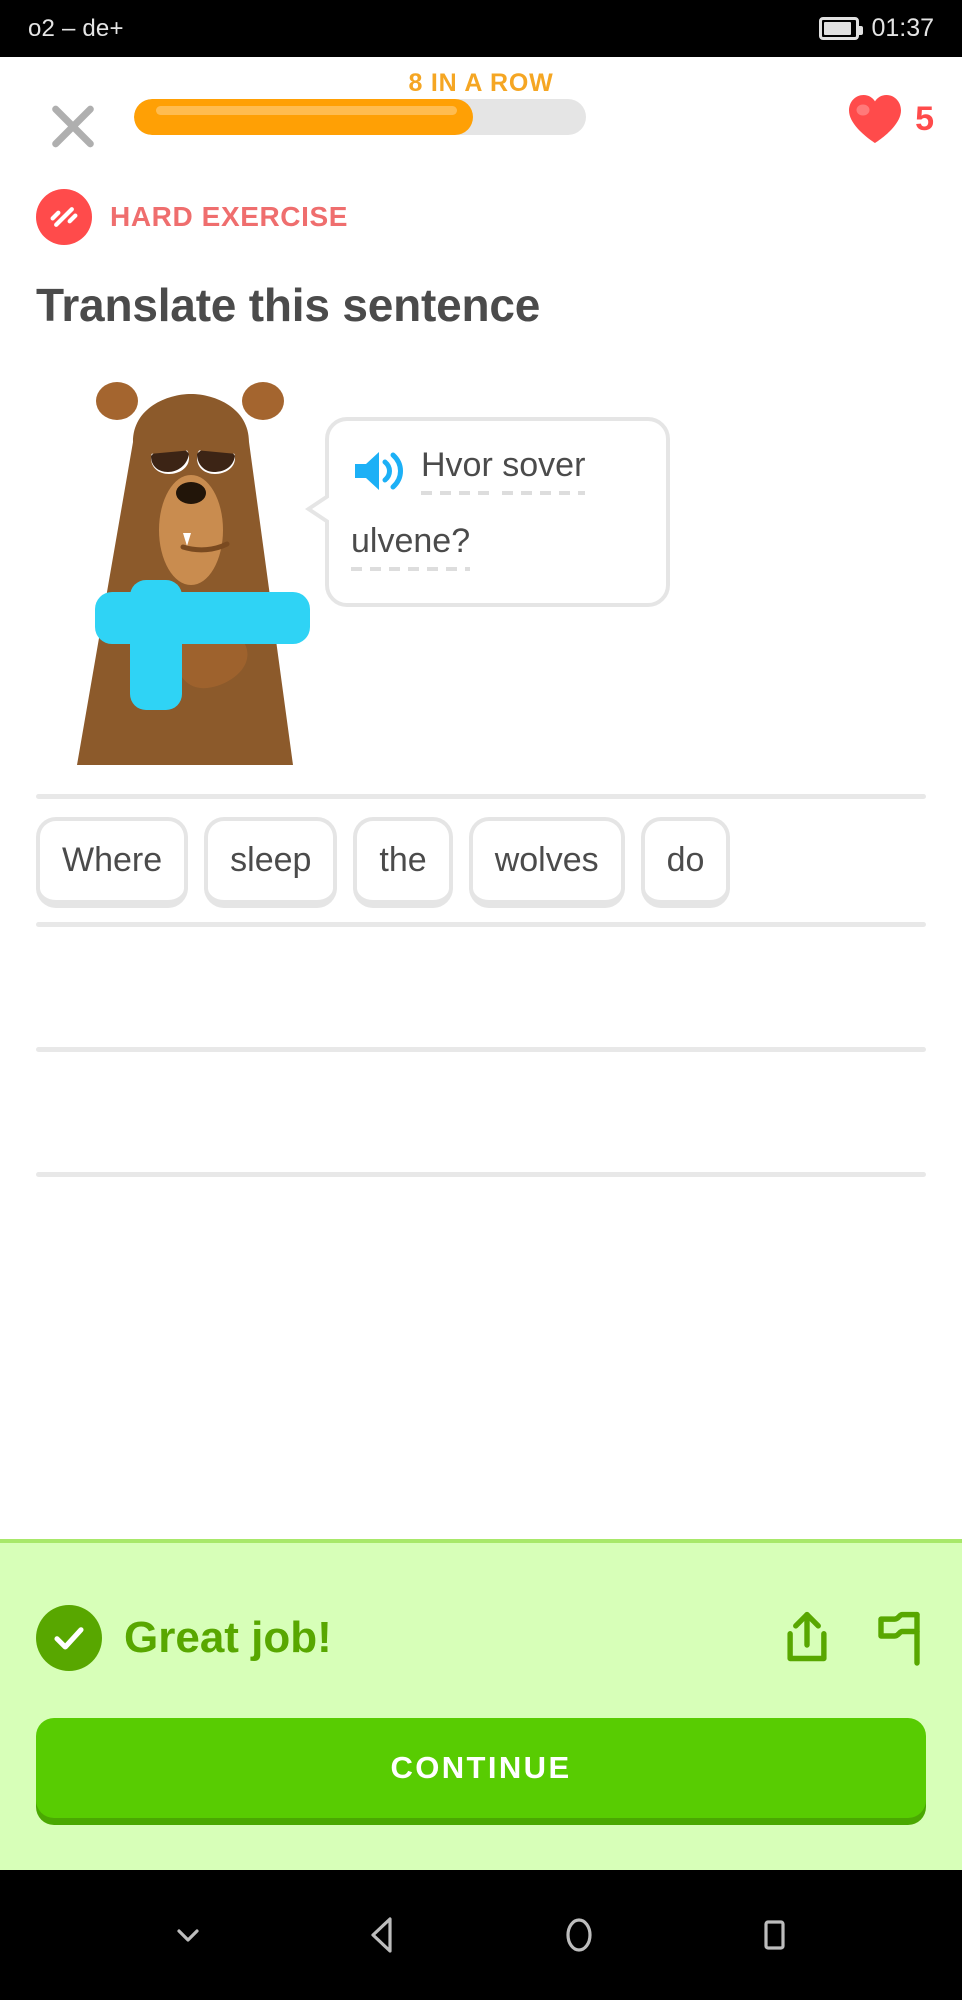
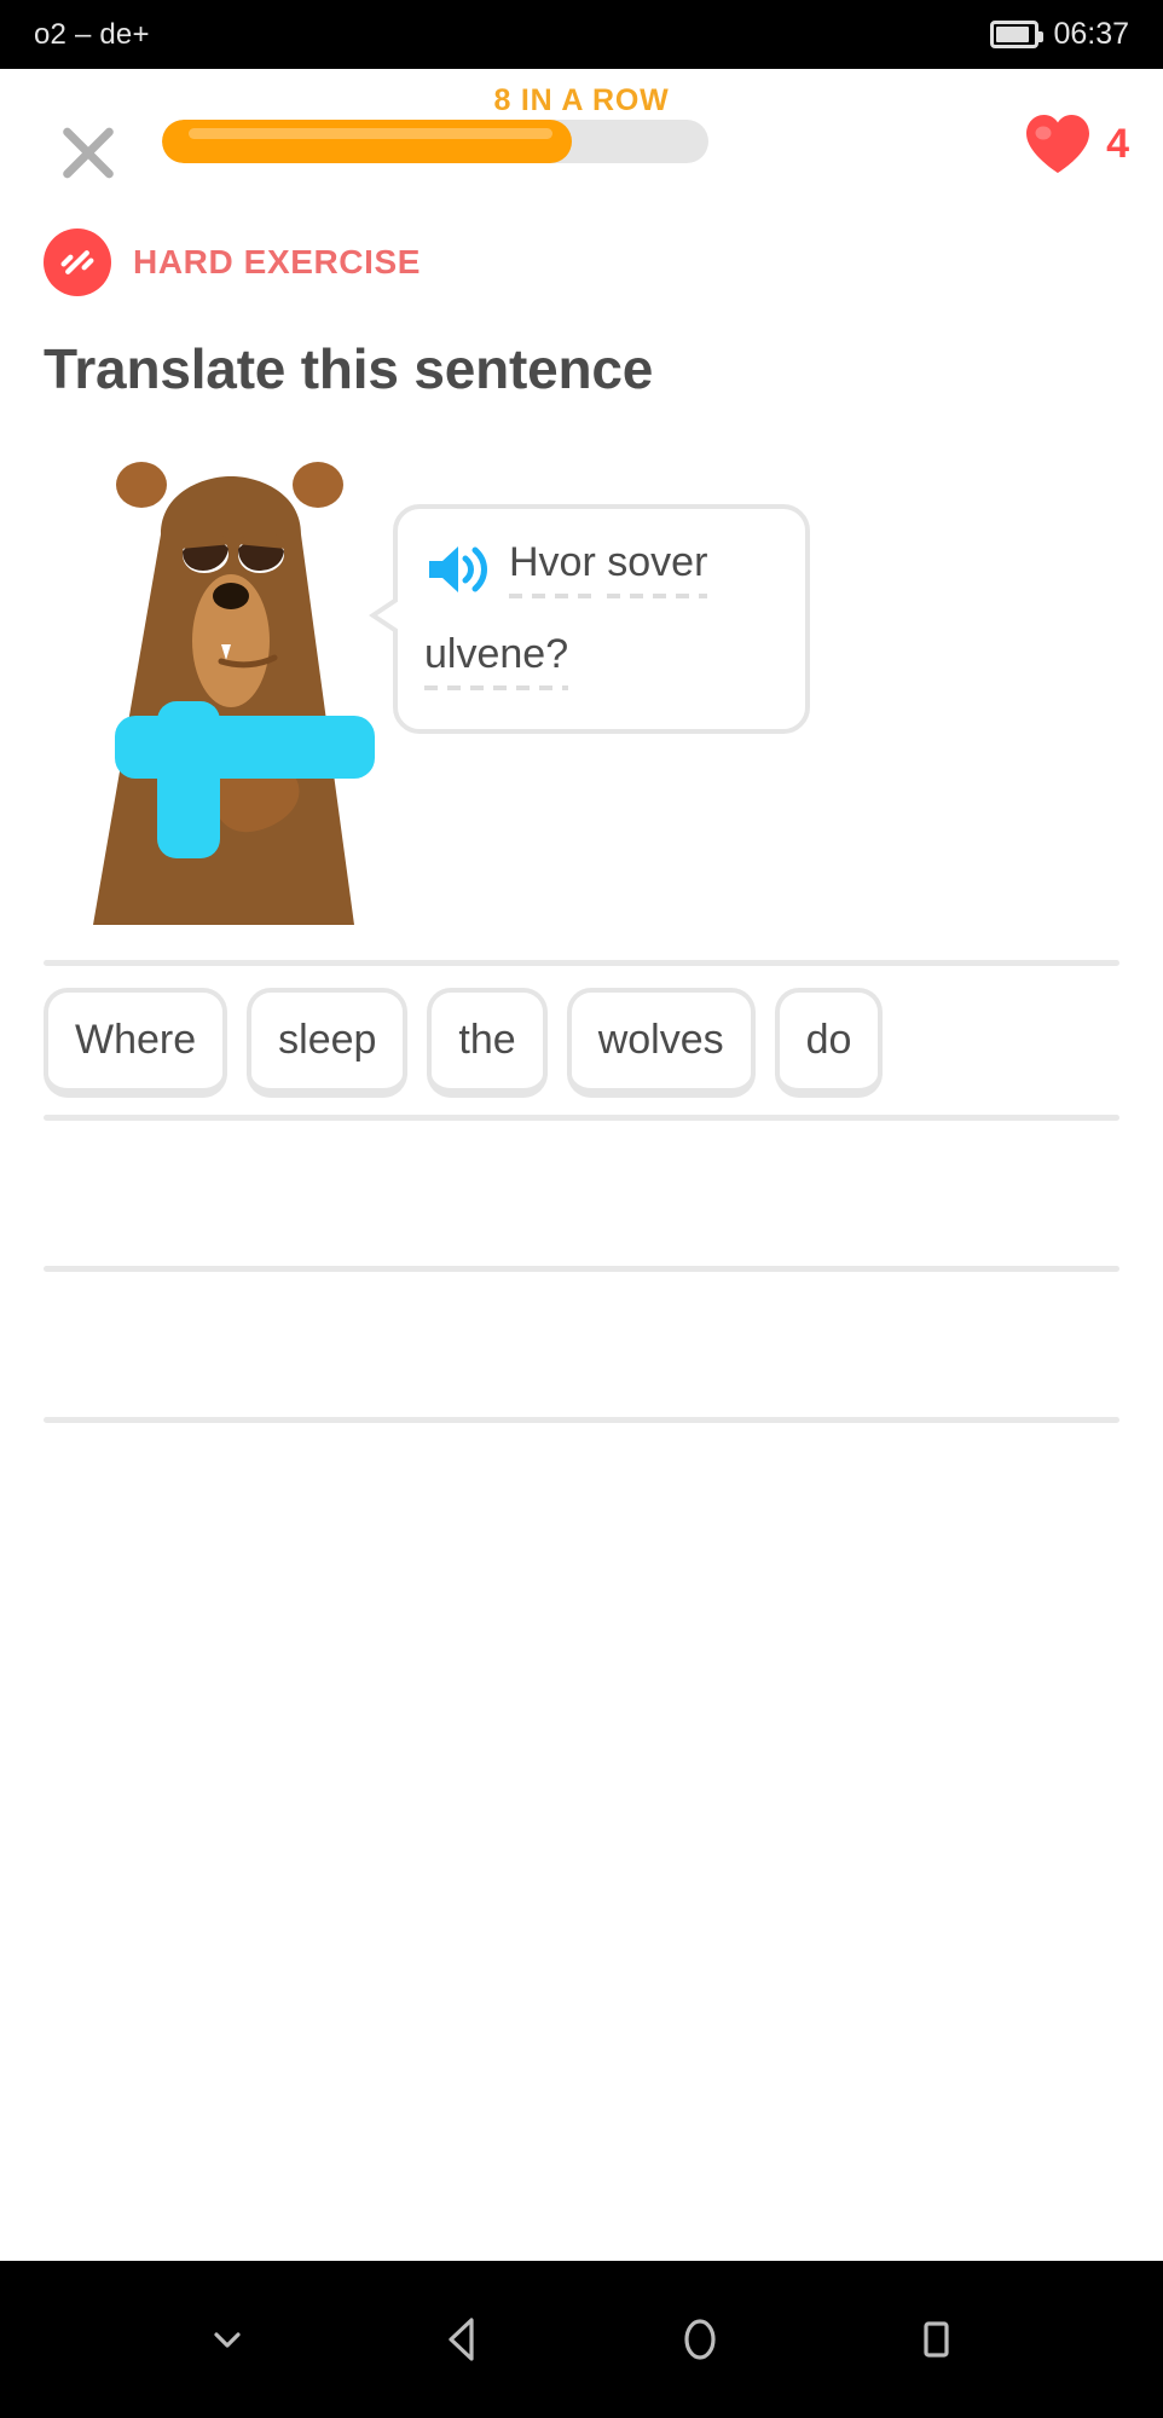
  o2 – de+
- 01:37
+ 06:37
  8 IN A ROW
- 5
+ 4
  HARD EXERCISE
  Translate this sentence
  Hvor sover
  ulvene?
  Where
  sleep
  the
  wolves
  do
- Great job!
- CONTINUE
